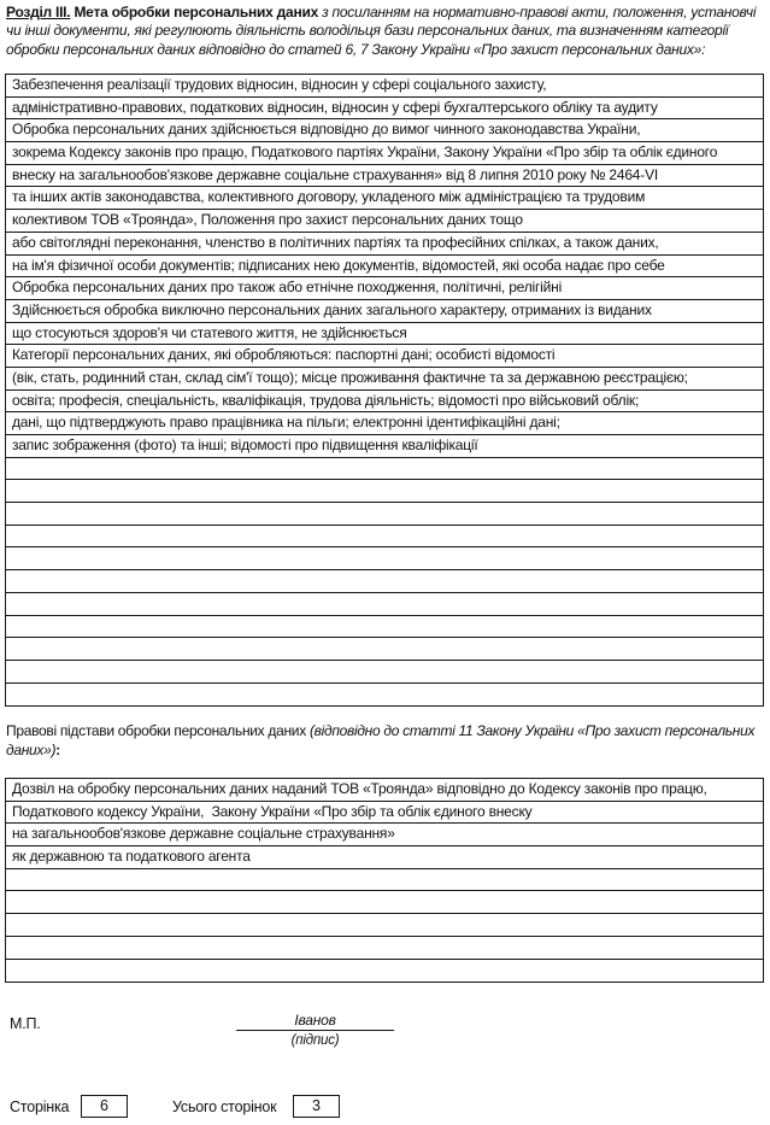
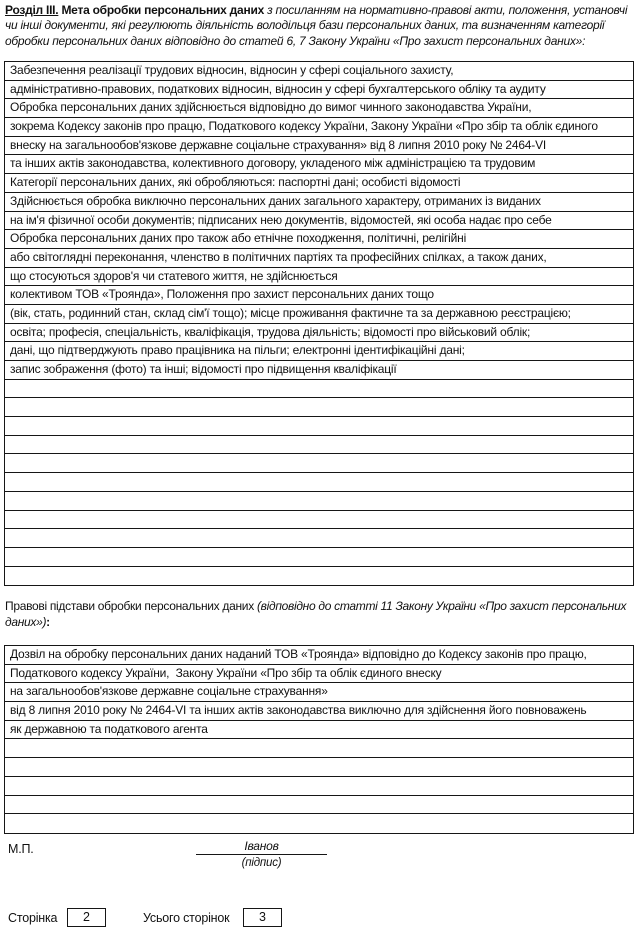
  Розділ ІІІ. Мета обробки персональних даних з посиланням на нормативно-правові акти, положення, установчі чи інші документи, які регулюють діяльність володільця бази персональних даних, та визначенням категорії обробки персональних даних відповідно до статей 6, 7 Закону України «Про захист персональних даних»:
  Забезпечення реалізації трудових відносин, відносин у сфері соціального захисту,
  адміністративно-правових, податкових відносин, відносин у сфері бухгалтерського обліку та аудиту
  Обробка персональних даних здійснюється відповідно до вимог чинного законодавства України,
- зокрема Кодексу законів про працю, Податкового партіях України, Закону України «Про збір та облік єдиного
+ зокрема Кодексу законів про працю, Податкового кодексу України, Закону України «Про збір та облік єдиного
  внеску на загальнообов'язкове державне соціальне страхування» від 8 липня 2010 року № 2464-VI
  та інших актів законодавства, колективного договору, укладеного між адміністрацією та трудовим
- колективом ТОВ «Троянда», Положення про захист персональних даних тощо
+ Категорії персональних даних, які обробляються: паспортні дані; особисті відомості
- або світоглядні переконання, членство в політичних партіях та професійних спілках, а також даних,
+ Здійснюється обробка виключно персональних даних загального характеру, отриманих із виданих
  на ім'я фізичної особи документів; підписаних нею документів, відомостей, які особа надає про себе
  Обробка персональних даних про також або етнічне походження, політичні, релігійні
- Здійснюється обробка виключно персональних даних загального характеру, отриманих із виданих
+ або світоглядні переконання, членство в політичних партіях та професійних спілках, а також даних,
  що стосуються здоров'я чи статевого життя, не здійснюється
- Категорії персональних даних, які обробляються: паспортні дані; особисті відомості
+ колективом ТОВ «Троянда», Положення про захист персональних даних тощо
  (вік, стать, родинний стан, склад сім'ї тощо); місце проживання фактичне та за державною реєстрацією;
  освіта; професія, спеціальність, кваліфікація, трудова діяльність; відомості про військовий облік;
  дані, що підтверджують право працівника на пільги; електронні ідентифікаційні дані;
  запис зображення (фото) та інші; відомості про підвищення кваліфікації
  Правові підстави обробки персональних даних (відповідно до статті 11 Закону України «Про захист персональних даних»):
  Дозвіл на обробку персональних даних наданий ТОВ «Троянда» відповідно до Кодексу законів про працю,
  Податкового кодексу України, Закону України «Про збір та облік єдиного внеску
  на загальнообов'язкове державне соціальне страхування»
+ від 8 липня 2010 року № 2464-VI та інших актів законодавства виключно для здійснення його повноважень
  як державною та податкового агента
  М.П.
  Іванов
  (підпис)
  Сторінка
- 6
+ 2
  Усього сторінок
  3
